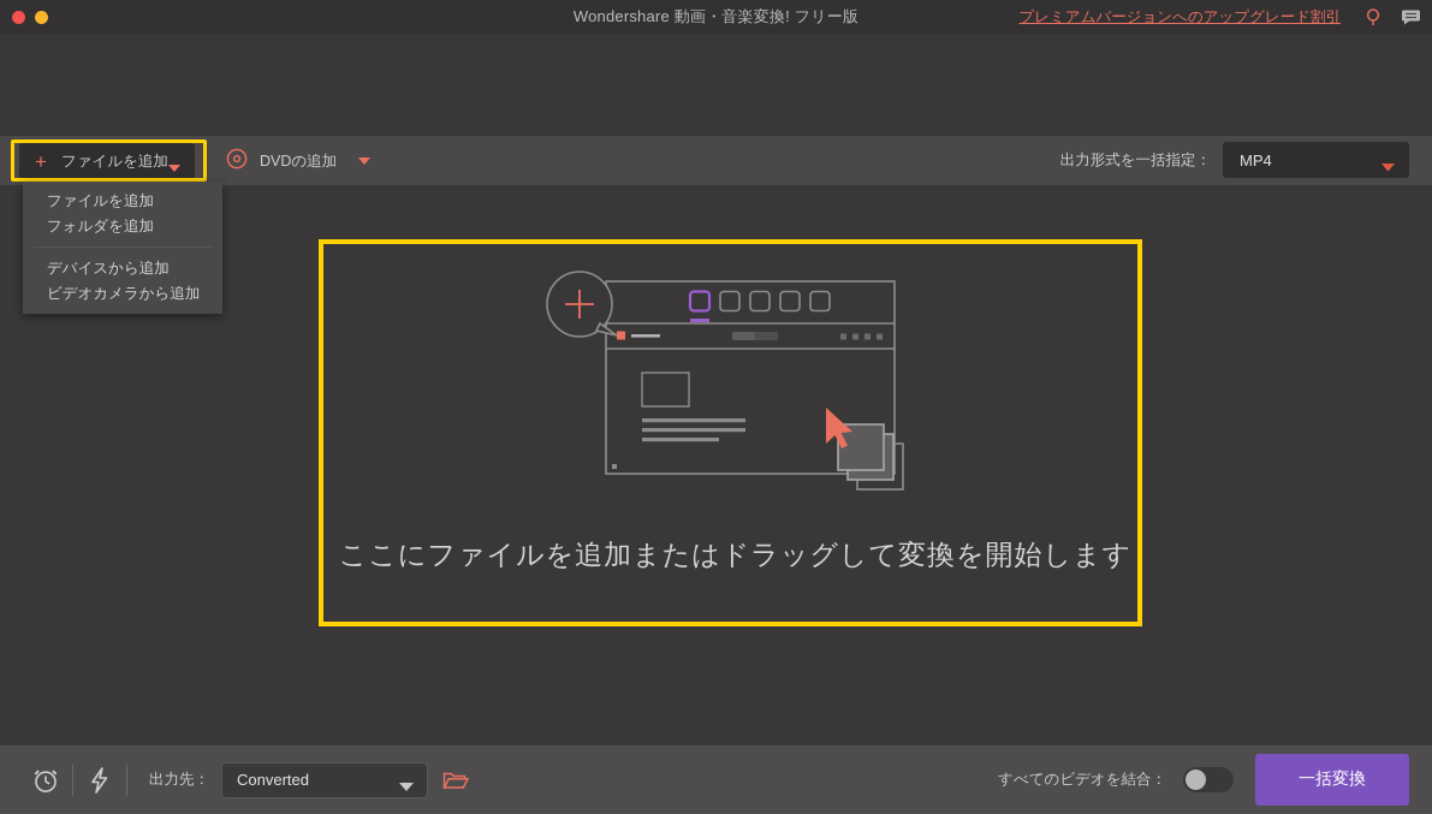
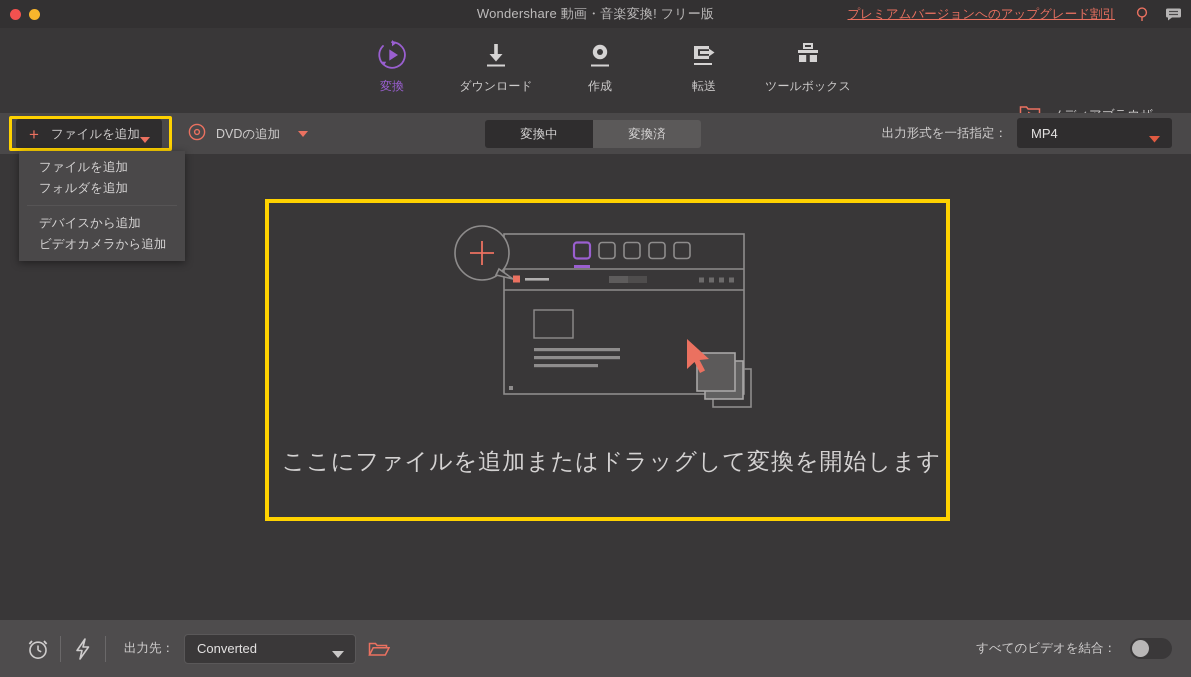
  Wondershare 動画・音楽変換! フリー版
  プレミアムバージョンへのアップグレード割引
+ 変換
+ ダウンロード
+ 作成
+ 転送
+ ツールボックス
  +
  ファイルを追加
  DVDの追加
+ 変換中
+ 変換済
  出力形式を一括指定：
  MP4
  ファイルを追加
  フォルダを追加
  デバイスから追加
  ビデオカメラから追加
  ここにファイルを追加またはドラッグして変換を開始します
  出力先：
  Converted
  すべてのビデオを結合：
- 一括変換
